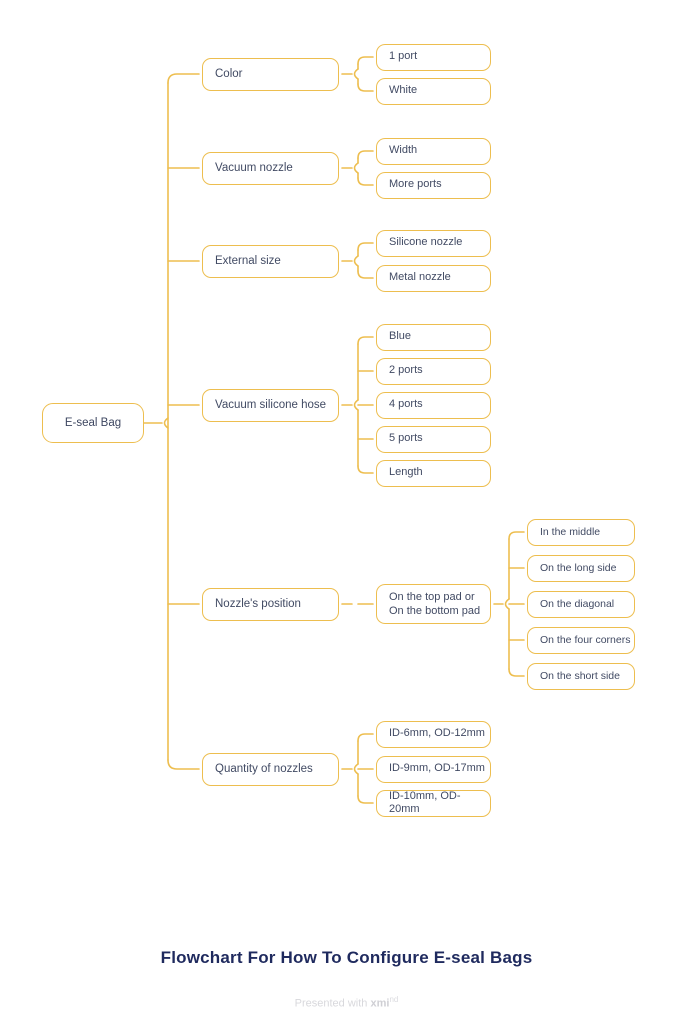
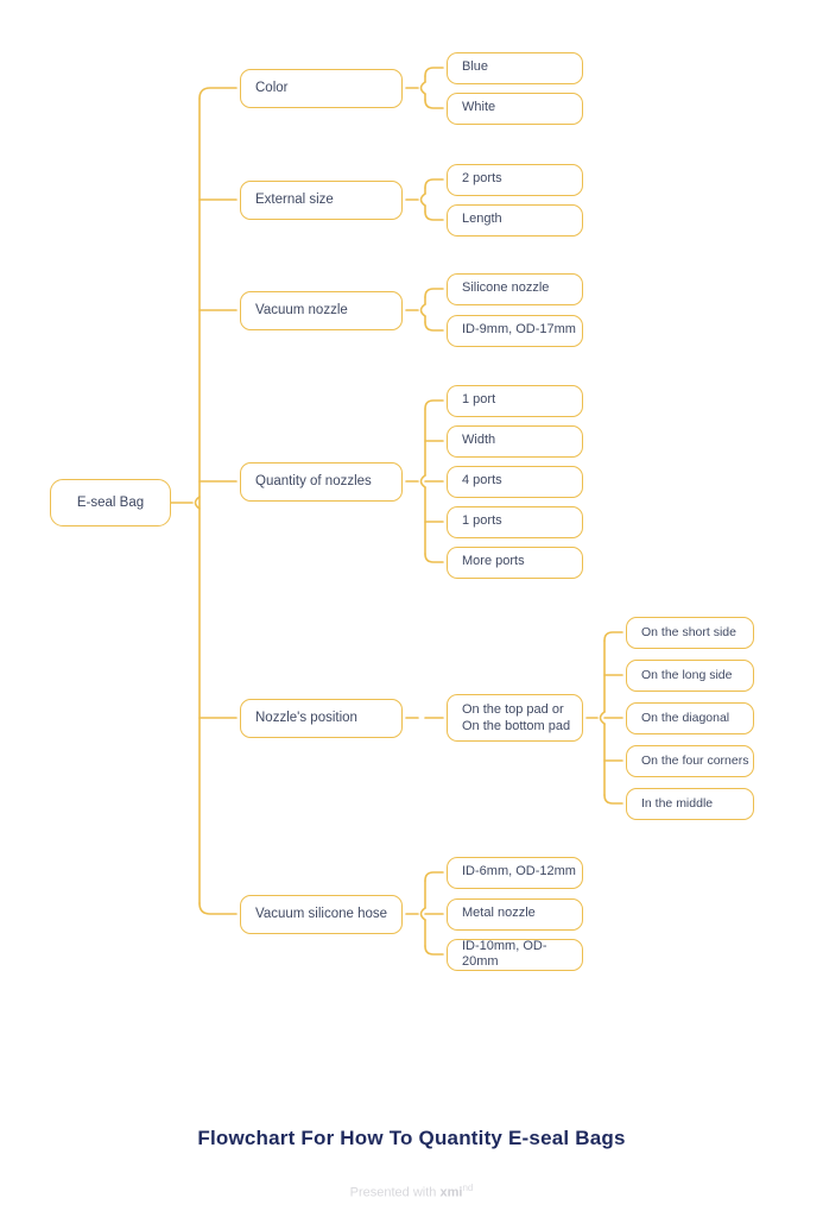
  E-seal Bag
  Color
- 1 port
+ Blue
  White
- Vacuum nozzle
+ External size
- Width
+ 2 ports
- More ports
+ Length
- External size
+ Vacuum nozzle
  Silicone nozzle
- Metal nozzle
+ ID-9mm, OD-17mm
- Vacuum silicone hose
+ Quantity of nozzles
- Blue
+ 1 port
- 2 ports
+ Width
  4 ports
- 5 ports
+ 1 ports
- Length
+ More ports
  Nozzle's position
  On the top pad or
  On the bottom pad
- In the middle
+ On the short side
  On the long side
  On the diagonal
  On the four corners
- On the short side
+ In the middle
- Quantity of nozzles
+ Vacuum silicone hose
  ID-6mm, OD-12mm
- ID-9mm, OD-17mm
+ Metal nozzle
  ID-10mm, OD-20mm
- Flowchart For How To Configure E-seal Bags
+ Flowchart For How To Quantity E-seal Bags
  Presented with xmind
